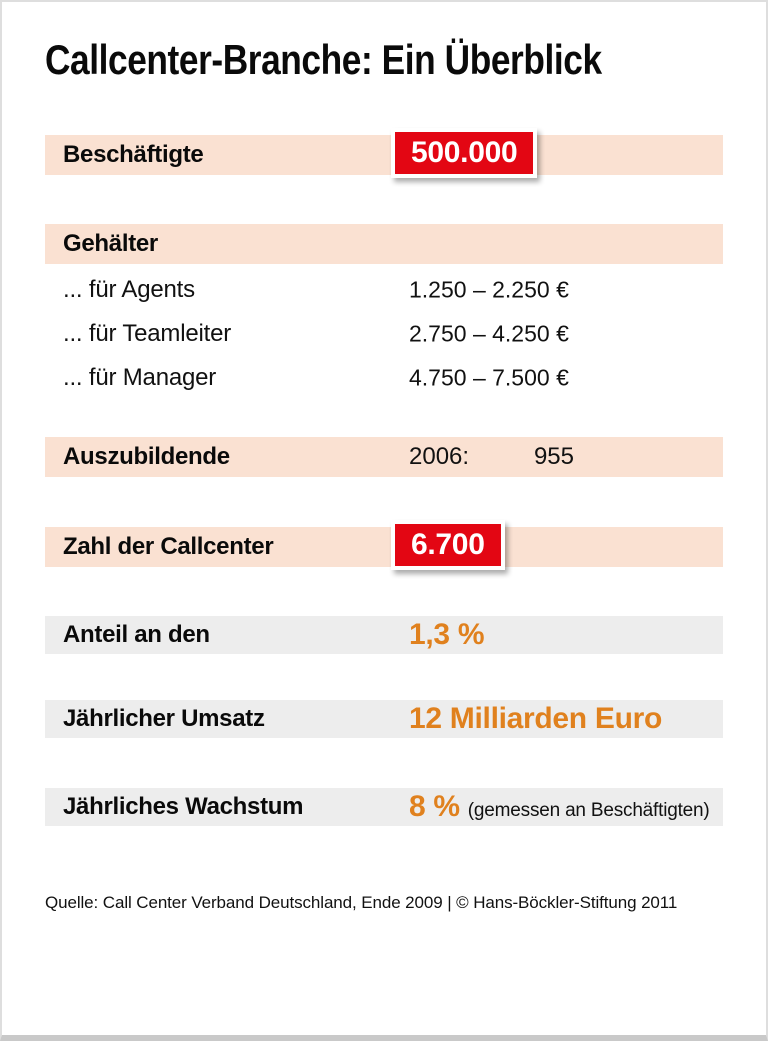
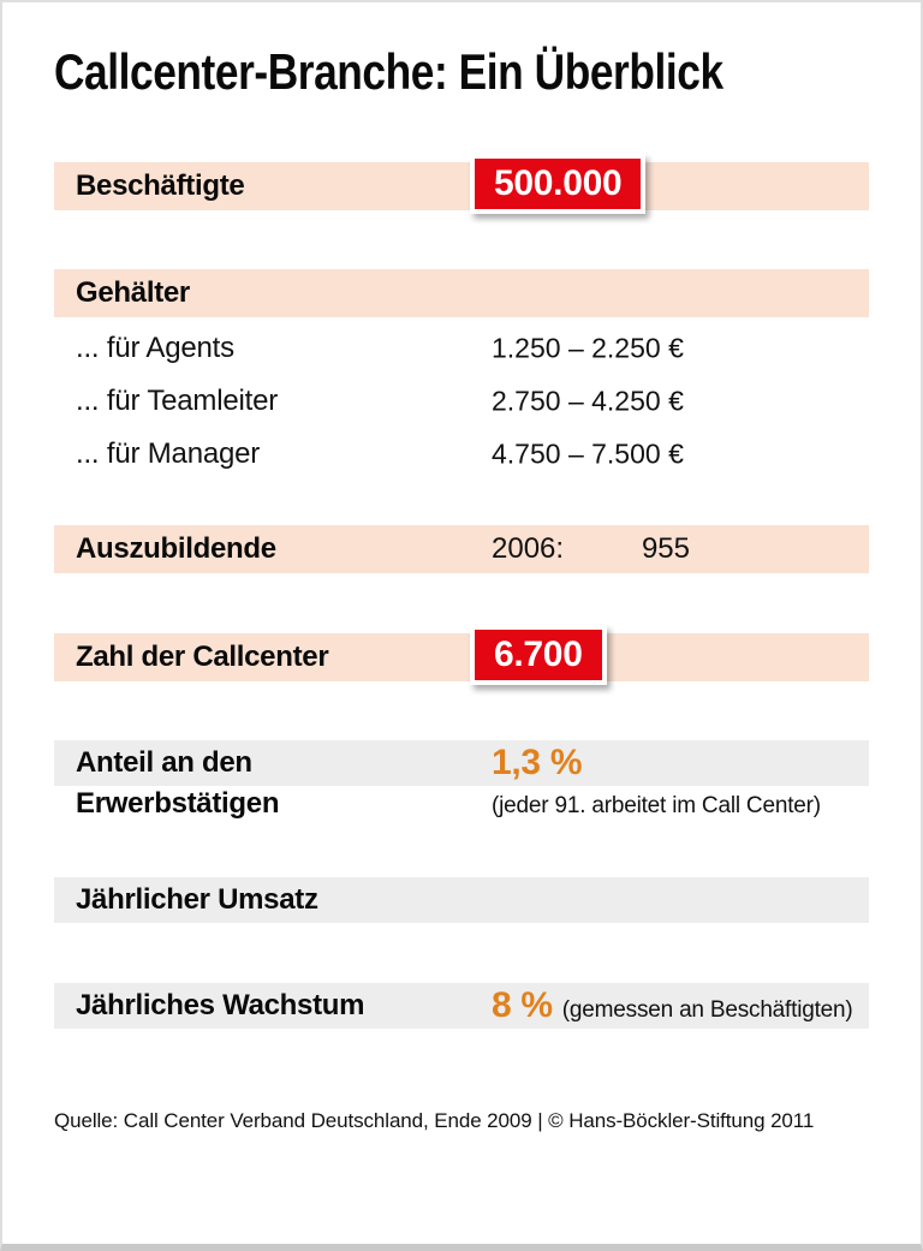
  Callcenter-Branche: Ein Überblick
  Beschäftigte
  500.000
  Gehälter
  ... für Agents
  1.250 – 2.250 €
  ... für Teamleiter
  2.750 – 4.250 €
  ... für Manager
  4.750 – 7.500 €
  Auszubildende
  2006:
  955
  Zahl der Callcenter
  6.700
  Anteil an den
  1,3 %
+ Erwerbstätigen
+ (jeder 91. arbeitet im Call Center)
  Jährlicher Umsatz
- 12 Milliarden Euro
  Jährliches Wachstum
  8 %
  (gemessen an Beschäftigten)
  Quelle: Call Center Verband Deutschland, Ende 2009 | © Hans-Böckler-Stiftung 2011
